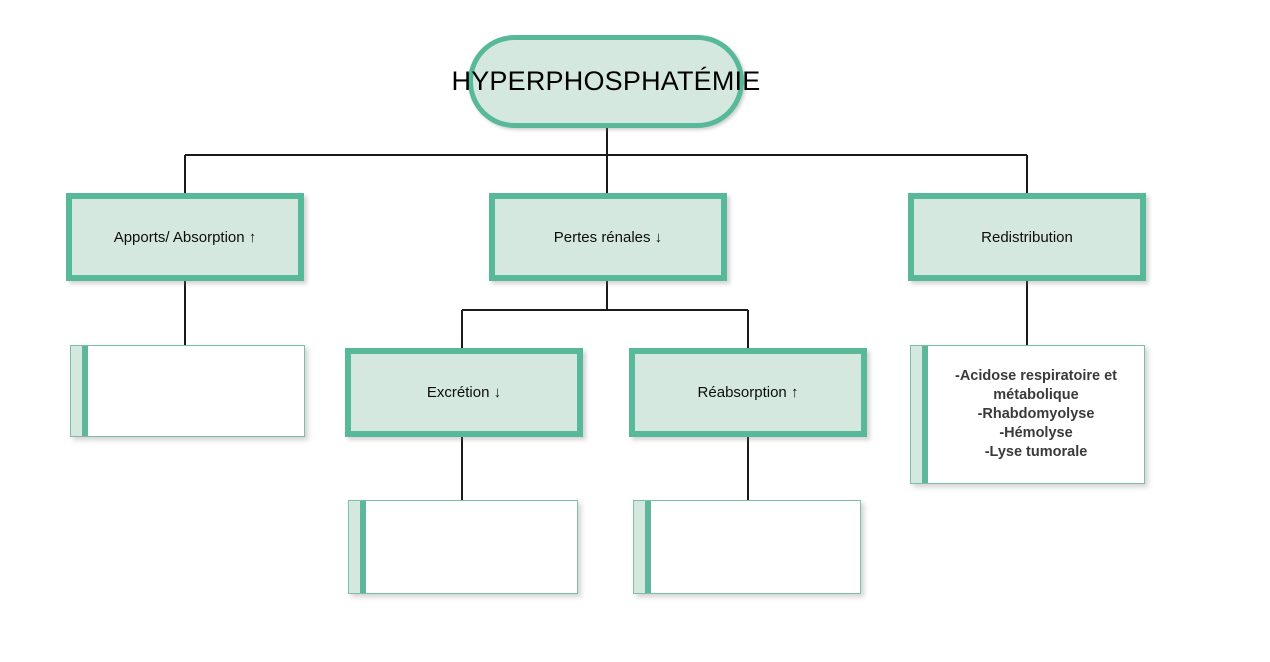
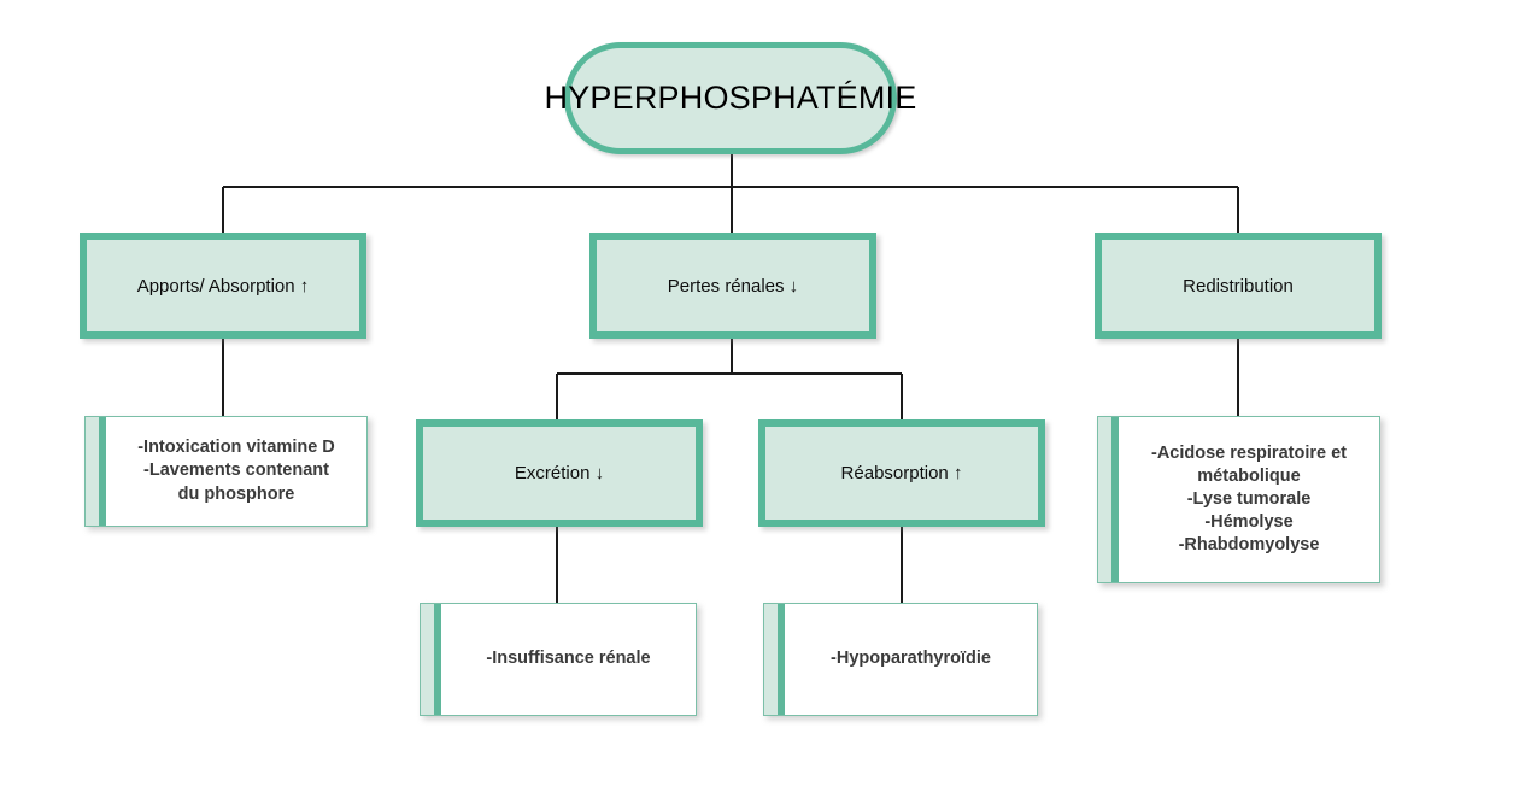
  HYPERPHOSPHATÉMIE
  Apports/ Absorption ↑
  Pertes rénales ↓
  Redistribution
  Excrétion ↓
  Réabsorption ↑
+ -Intoxication vitamine D
+ -Lavements contenant
+ du phosphore
  -Acidose respiratoire et
  métabolique
- -Rhabdomyolyse
+ -Lyse tumorale
  -Hémolyse
- -Lyse tumorale
+ -Rhabdomyolyse
+ -Insuffisance rénale
+ -Hypoparathyroïdie
